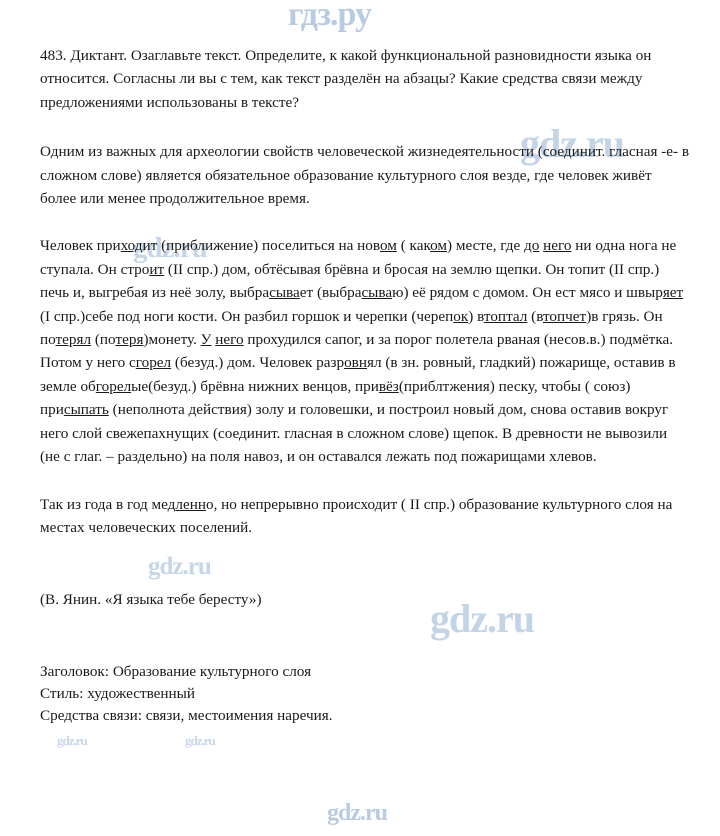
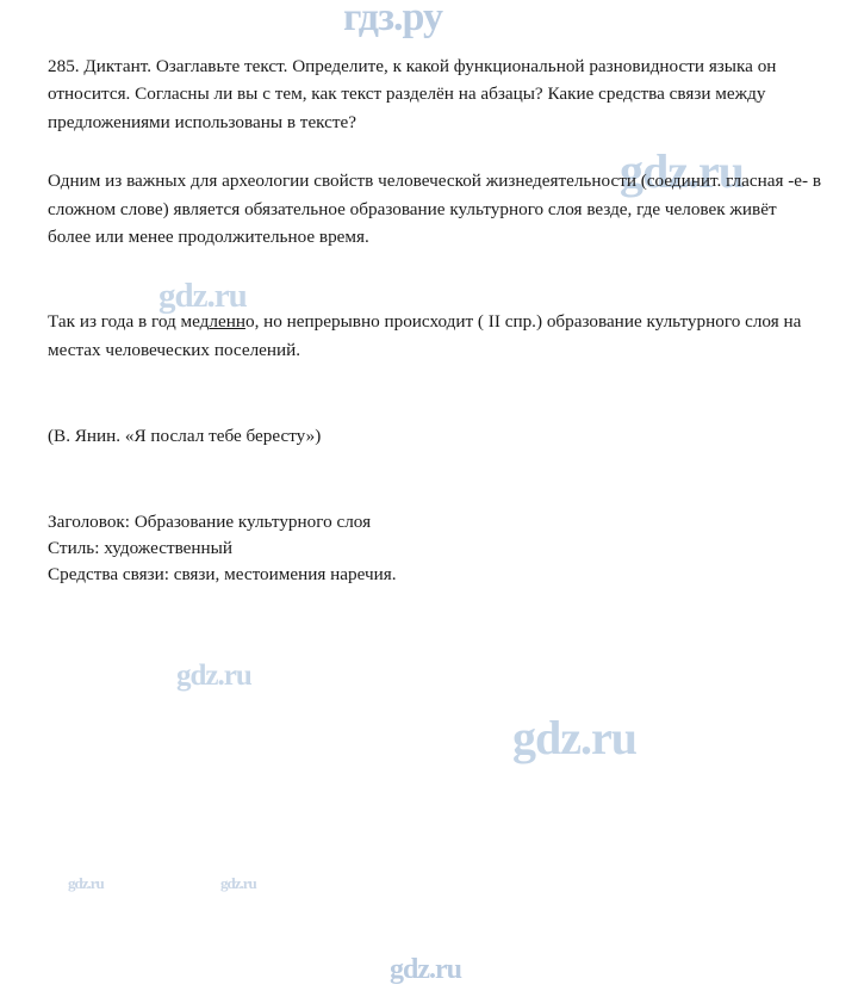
  гдз.ру
  gdz.ru
  gdz.ru
  gdz.ru
  gdz.ru
  gdz.ru
  gdz.ru
  gdz.ru
- 483. Диктант. Озаглавьте текст. Определите, к какой функциональной разновидности языка он относится. Согласны ли вы с тем, как текст разделён на абзацы? Какие средства связи между предложениями использованы в тексте?
+ 285. Диктант. Озаглавьте текст. Определите, к какой функциональной разновидности языка он относится. Согласны ли вы с тем, как текст разделён на абзацы? Какие средства связи между предложениями использованы в тексте?
  Одним из важных для археологии свойств человеческой жизнедеятельности (соединит. гласная -е- в сложном слове) является обязательное образование культурного слоя везде, где человек живёт более или менее продолжительное время.
- Человек приходит (приближение) поселиться на новом ( каком) месте, где до него ни одна нога не ступала. Он строит (II спр.) дом, обтёсывая брёвна и бросая на землю щепки. Он топит (II спр.) печь и, выгребая из неё золу, выбрасывает (выбрасываю) её рядом с домом. Он ест мясо и швыряет (I спр.)себе под ноги кости. Он разбил горшок и черепки (черепок) втоптал (втопчет)в грязь. Он потерял (потеря)монету. У него прохудился сапог, и за порог полетела рваная (несов.в.) подмётка. Потом у него сгорел (безуд.) дом. Человек разровнял (в зн. ровный, гладкий) пожарище, оставив в земле обгорелые(безуд.) брёвна нижних венцов, привёз(приблтжения) песку, чтобы ( союз) присыпать (неполнота действия) золу и головешки, и построил новый дом, снова оставив вокруг него слой свежепахнущих (соединит. гласная в сложном слове) щепок. В древности не вывозили (не с глаг. – раздельно) на поля навоз, и он оставался лежать под пожарищами хлевов.
  Так из года в год медленно, но непрерывно происходит ( II спр.) образование культурного слоя на местах человеческих поселений.
- (В. Янин. «Я языка тебе бересту»)
+ (В. Янин. «Я послал тебе бересту»)
  Заголовок: Образование культурного слоя
  Стиль: художественный
  Средства связи: связи, местоимения наречия.
